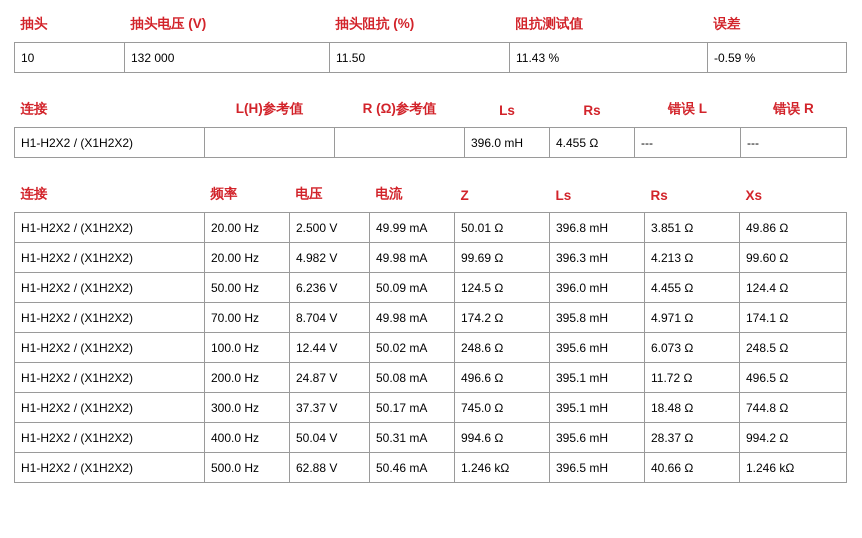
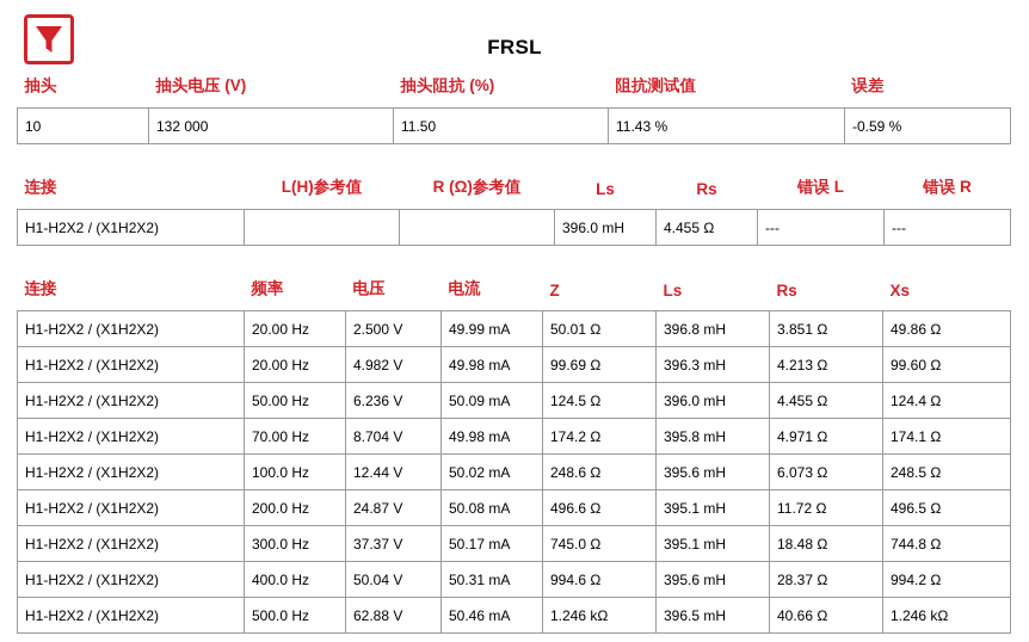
+ FRSL
  抽头	抽头电压 (V)	抽头阻抗 (%)	阻抗测试值	误差
  10	132 000	11.50	11.43 %	-0.59 %
  连接	L(H)参考值	R (Ω)参考值	Ls	Rs	错误 L	错误 R
  H1-H2X2 / (X1H2X2)			396.0 mH	4.455 Ω	---	---
  连接	频率	电压	电流	Z	Ls	Rs	Xs
  H1-H2X2 / (X1H2X2)	20.00 Hz	2.500 V	49.99 mA	50.01 Ω	396.8 mH	3.851 Ω	49.86 Ω
  H1-H2X2 / (X1H2X2)	20.00 Hz	4.982 V	49.98 mA	99.69 Ω	396.3 mH	4.213 Ω	99.60 Ω
  H1-H2X2 / (X1H2X2)	50.00 Hz	6.236 V	50.09 mA	124.5 Ω	396.0 mH	4.455 Ω	124.4 Ω
  H1-H2X2 / (X1H2X2)	70.00 Hz	8.704 V	49.98 mA	174.2 Ω	395.8 mH	4.971 Ω	174.1 Ω
  H1-H2X2 / (X1H2X2)	100.0 Hz	12.44 V	50.02 mA	248.6 Ω	395.6 mH	6.073 Ω	248.5 Ω
  H1-H2X2 / (X1H2X2)	200.0 Hz	24.87 V	50.08 mA	496.6 Ω	395.1 mH	11.72 Ω	496.5 Ω
  H1-H2X2 / (X1H2X2)	300.0 Hz	37.37 V	50.17 mA	745.0 Ω	395.1 mH	18.48 Ω	744.8 Ω
  H1-H2X2 / (X1H2X2)	400.0 Hz	50.04 V	50.31 mA	994.6 Ω	395.6 mH	28.37 Ω	994.2 Ω
  H1-H2X2 / (X1H2X2)	500.0 Hz	62.88 V	50.46 mA	1.246 kΩ	396.5 mH	40.66 Ω	1.246 kΩ
